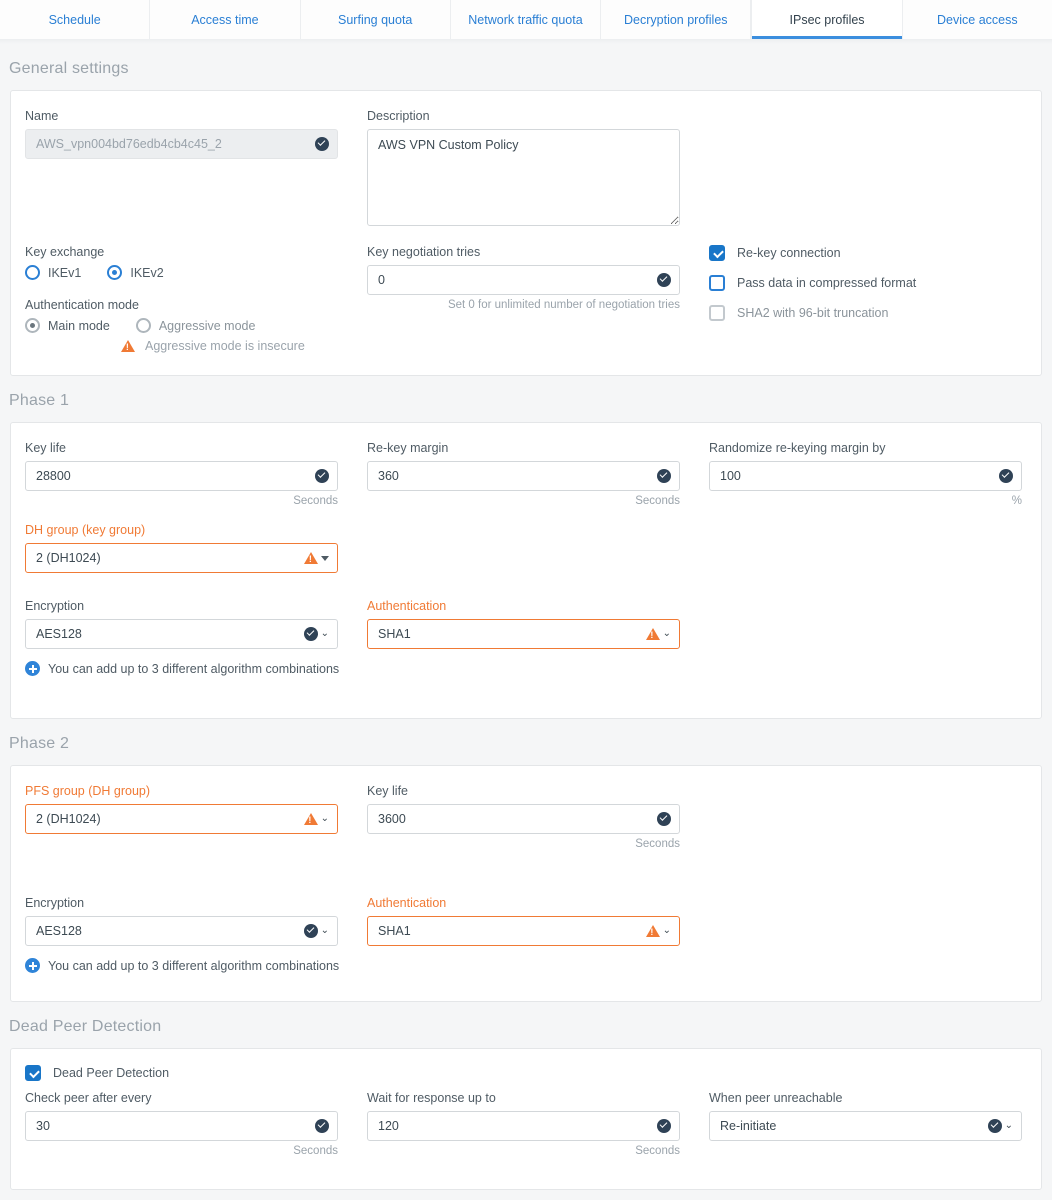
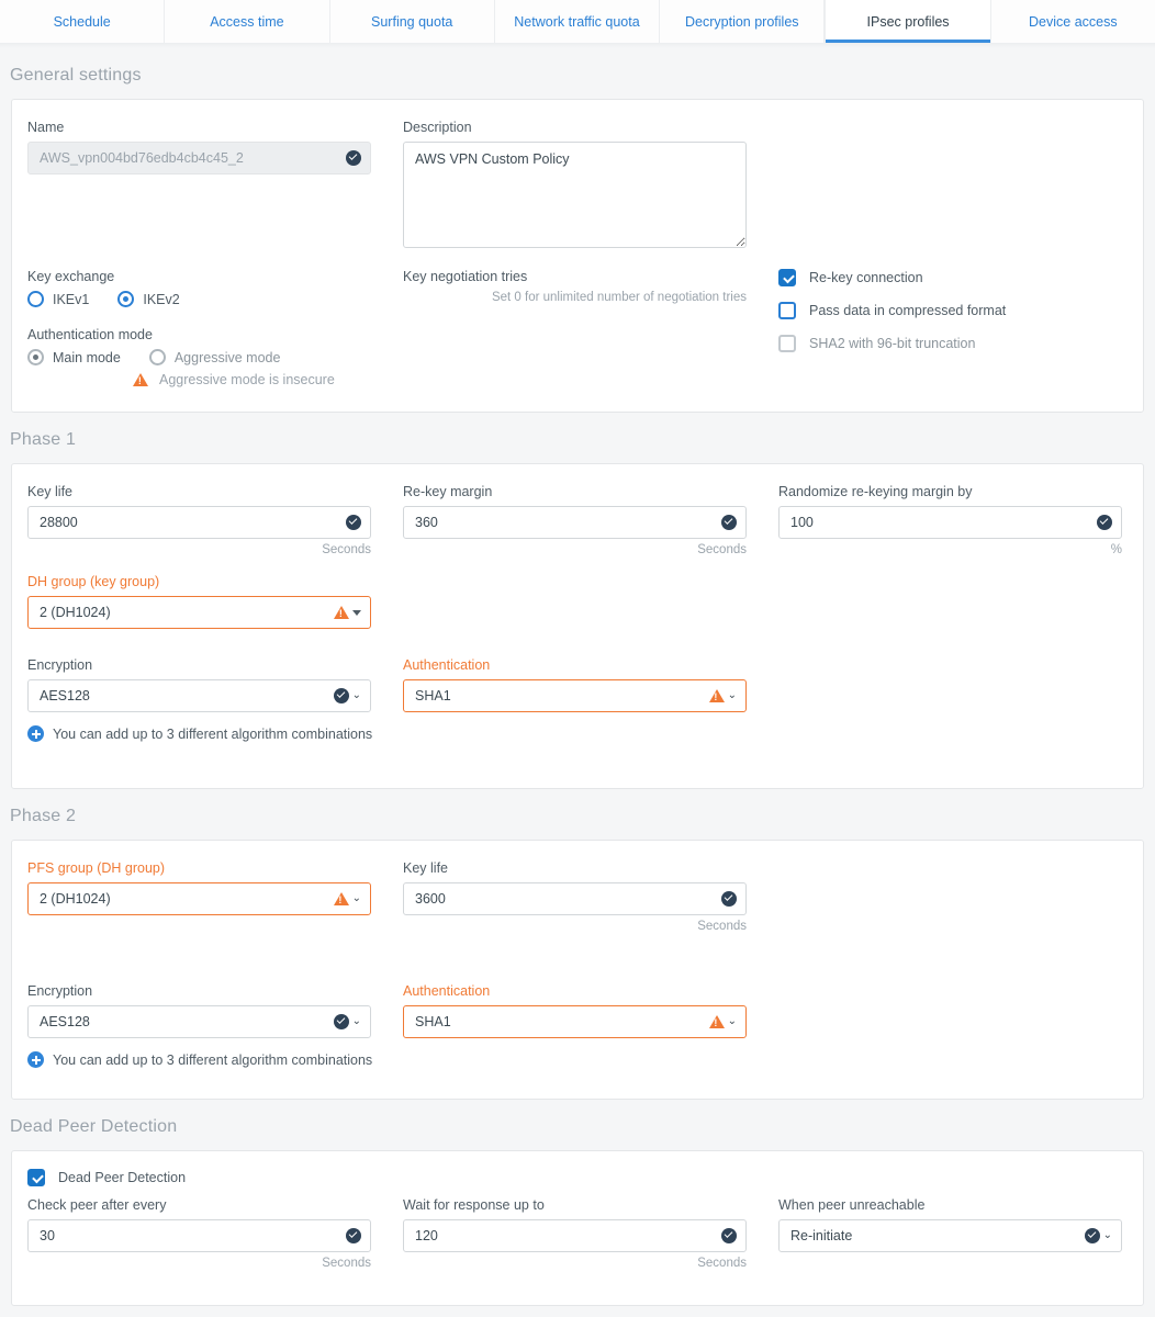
  Schedule
  Access time
  Surfing quota
  Network traffic quota
  Decryption profiles
  IPsec profiles
  Device access
  General settings
  Name
  AWS_vpn004bd76edb4cb4c45_2
  Description
  AWS VPN Custom Policy
  Key exchange
  IKEv1
  IKEv2
  Authentication mode
  Main mode
  Aggressive mode
  Aggressive mode is insecure
  Key negotiation tries
- 0
  Set 0 for unlimited number of negotiation tries
  Re-key connection
  Pass data in compressed format
  SHA2 with 96-bit truncation
  Phase 1
  Key life
  28800
  Seconds
  Re-key margin
  360
  Seconds
  Randomize re-keying margin by
  100
  %
  DH group (key group)
  2 (DH1024)
  Encryption
  AES128
  ⌄
  Authentication
  SHA1
  ⌄
  You can add up to 3 different algorithm combinations
  Phase 2
  PFS group (DH group)
  2 (DH1024)
  ⌄
  Key life
  3600
  Seconds
  Encryption
  AES128
  ⌄
  Authentication
  SHA1
  ⌄
  You can add up to 3 different algorithm combinations
  Dead Peer Detection
  Dead Peer Detection
  Check peer after every
  30
  Seconds
  Wait for response up to
  120
  Seconds
  When peer unreachable
  Re-initiate
  ⌄
